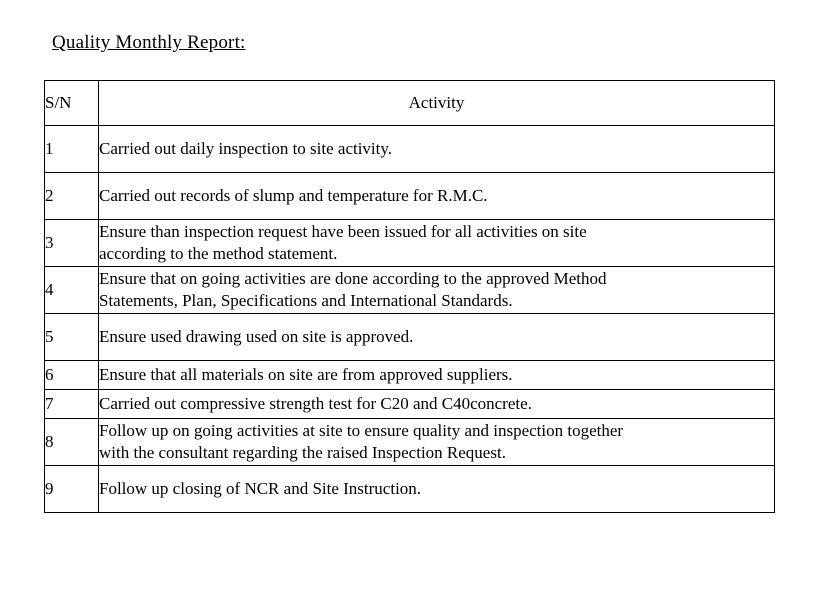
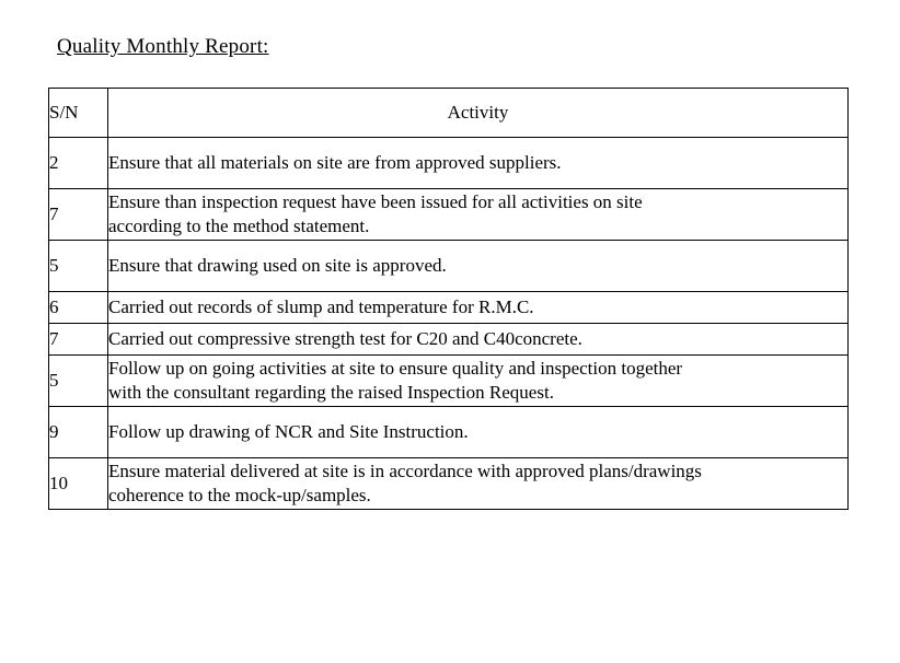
  Quality Monthly Report:
  S/N	Activity
- 1	Carried out daily inspection to site activity.
- 2	Carried out records of slump and temperature for R.M.C.
+ 2	Ensure that all materials on site are from approved suppliers.
- 3	Ensure than inspection request have been issued for all activities on site according to the method statement.
+ 7	Ensure than inspection request have been issued for all activities on site according to the method statement.
- 4	Ensure that on going activities are done according to the approved Method Statements, Plan, Specifications and International Standards.
- 5	Ensure used drawing used on site is approved.
+ 5	Ensure that drawing used on site is approved.
- 6	Ensure that all materials on site are from approved suppliers.
+ 6	Carried out records of slump and temperature for R.M.C.
  7	Carried out compressive strength test for C20 and C40concrete.
- 8	Follow up on going activities at site to ensure quality and inspection together with the consultant regarding the raised Inspection Request.
+ 5	Follow up on going activities at site to ensure quality and inspection together with the consultant regarding the raised Inspection Request.
- 9	Follow up closing of NCR and Site Instruction.
+ 9	Follow up drawing of NCR and Site Instruction.
+ 10	Ensure material delivered at site is in accordance with approved plans/drawings coherence to the mock-up/samples.
